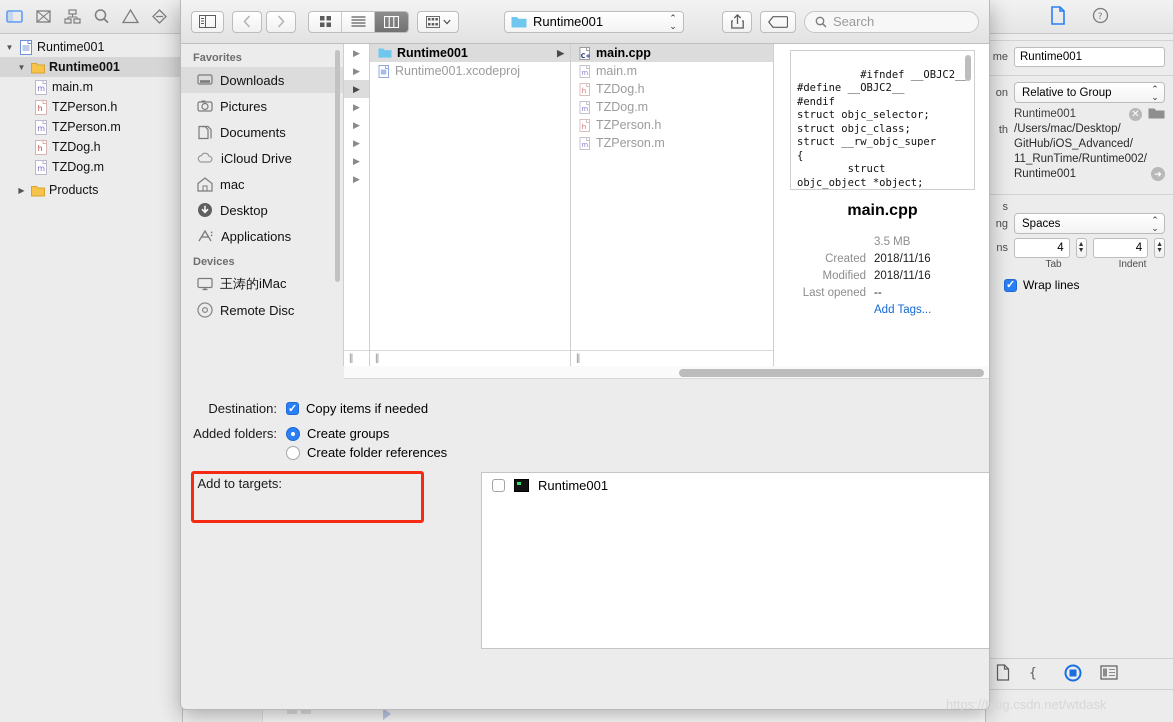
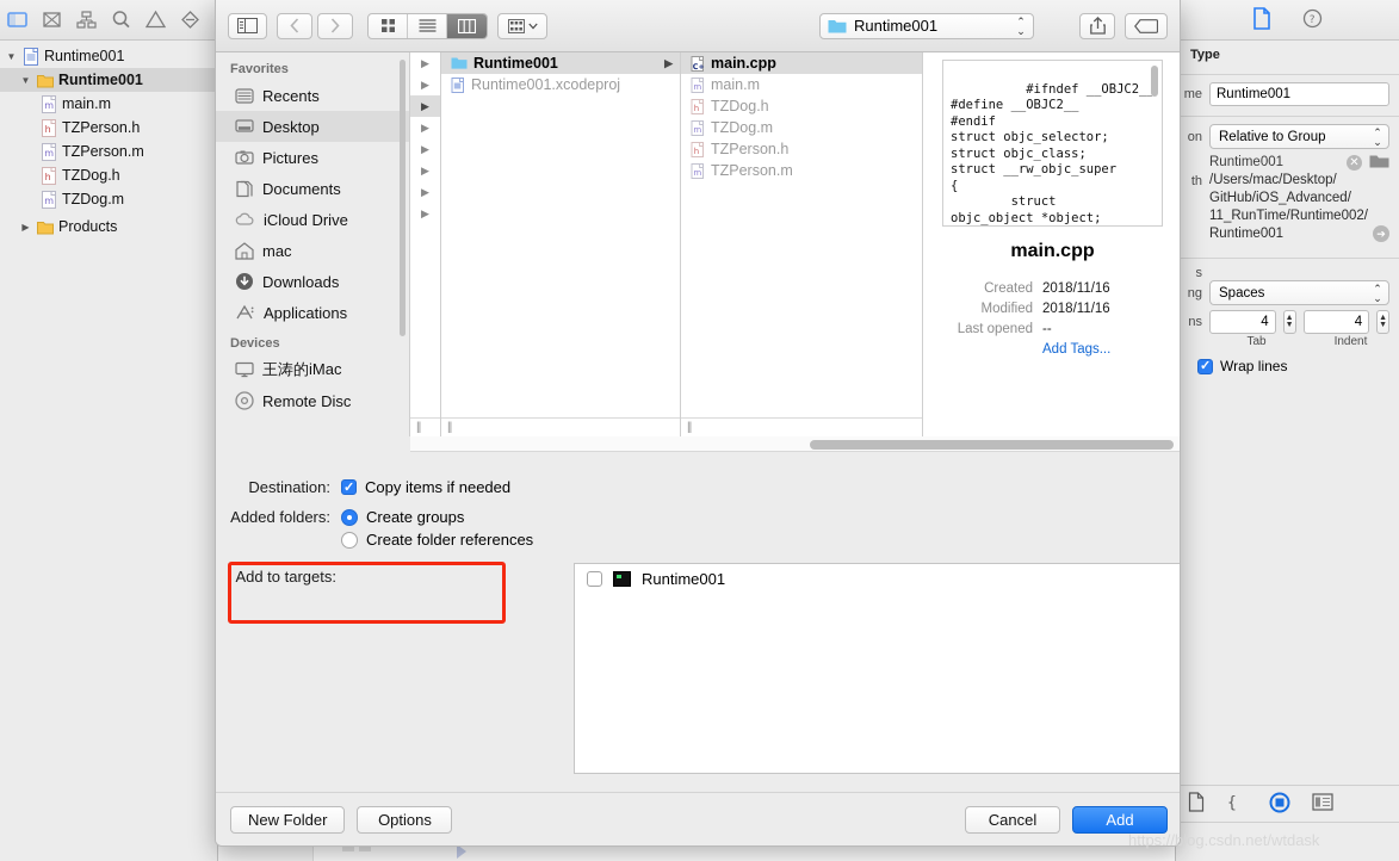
  ▼
  Runtime001
  ▼
  Runtime001
  m
  main.m
  h
  TZPerson.h
  m
  TZPerson.m
  h
  TZDog.h
  m
  TZDog.m
  ▶
  Products
  ?
+ Type
  me
  Runtime001
  on
  Relative to Group
  ⌃
  ⌄
  Runtime001
  ✕
  th
  /Users/mac/Desktop/
  GitHub/iOS_Advanced/
  11_RunTime/Runtime002/
  Runtime001
  ➔
  s
  ng
  Spaces
  ⌃
  ⌄
  ns
  4
  4
  Tab
  Indent
  Wrap lines
  Runtime001
  ⌃
  ⌄
- Search
  Favorites
+ Recents
- Downloads
+ Desktop
  Pictures
  Documents
  iCloud Drive
  mac
- Desktop
+ Downloads
  Applications
  Devices
  王涛的iMac
  Remote Disc
  ▶
  ▶
  ▶
  ▶
  ▶
  ▶
  ▶
  ▶
  ||
  Runtime001
  ▶
  Runtime001.xcodeproj
  ||
  main.cpp
  m
  main.m
  h
  TZDog.h
  m
  TZDog.m
  h
  TZPerson.h
  m
  TZPerson.m
  ||
  #ifndef __OBJC2_
  #define __OBJC2__
  #endif
  struct objc_selector;
  struct objc_class;
  struct __rw_objc_super
  {
  struct
  objc_object *object;
  main.cpp
- 3.5 MB
  Created
  2018/11/16
  Modified
  2018/11/16
  Last opened
  --
  Add Tags...
  Destination:
  Copy items if needed
  Added folders:
  Create groups
  Create folder references
  Add to targets:
  Runtime001
+ New Folder
+ Options
+ Cancel
+ Add
  https://blog.csdn.net/wtdask
